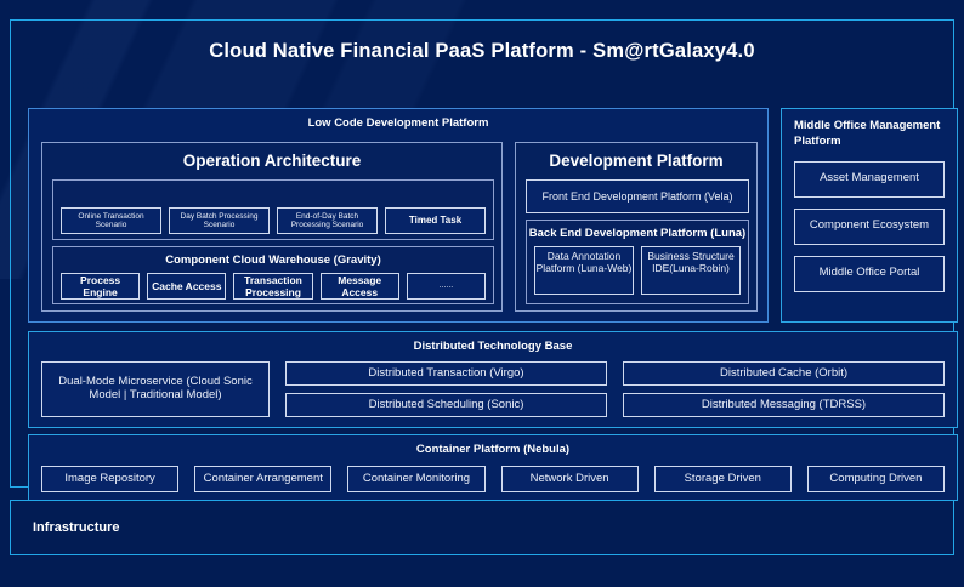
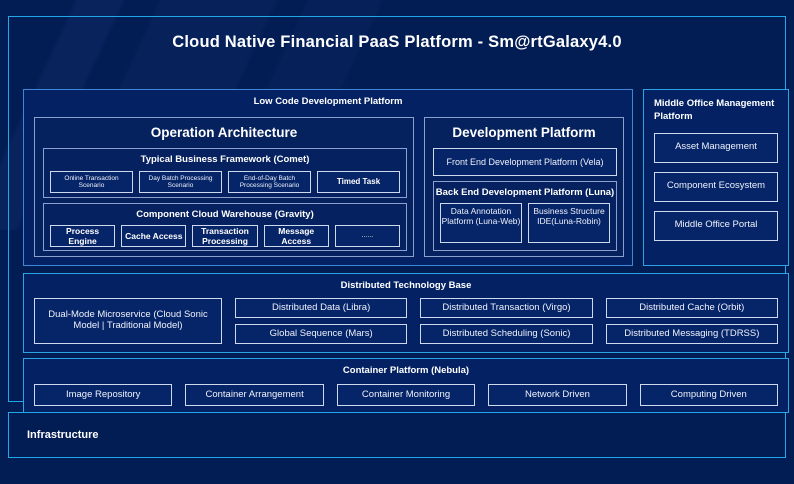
  Cloud Native Financial PaaS Platform - Sm@rtGalaxy4.0
  Low Code Development Platform
  Operation Architecture
+ Typical Business Framework (Comet)
  Timed Task
  Component Cloud Warehouse (Gravity)
  Process Engine
  Cache Access
  Transaction Processing
  Message Access
  Development Platform
  Front End Development Platform (Vela)
  Back End Development Platform (Luna)
  Data Annotation Platform (Luna-Web)
  Business Structure IDE(Luna-Robin)
  Middle Office Management Platform
  Asset Management
  Component Ecosystem
  Middle Office Portal
  Distributed Technology Base
  Dual-Mode Microservice (Cloud Sonic Model | Traditional Model)
+ Distributed Data (Libra)
+ Global Sequence (Mars)
  Distributed Transaction (Virgo)
  Distributed Scheduling (Sonic)
  Distributed Cache (Orbit)
  Distributed Messaging (TDRSS)
  Container Platform (Nebula)
  Image Repository
  Container Arrangement
  Container Monitoring
  Network Driven
- Storage Driven
  Computing Driven
  Infrastructure
